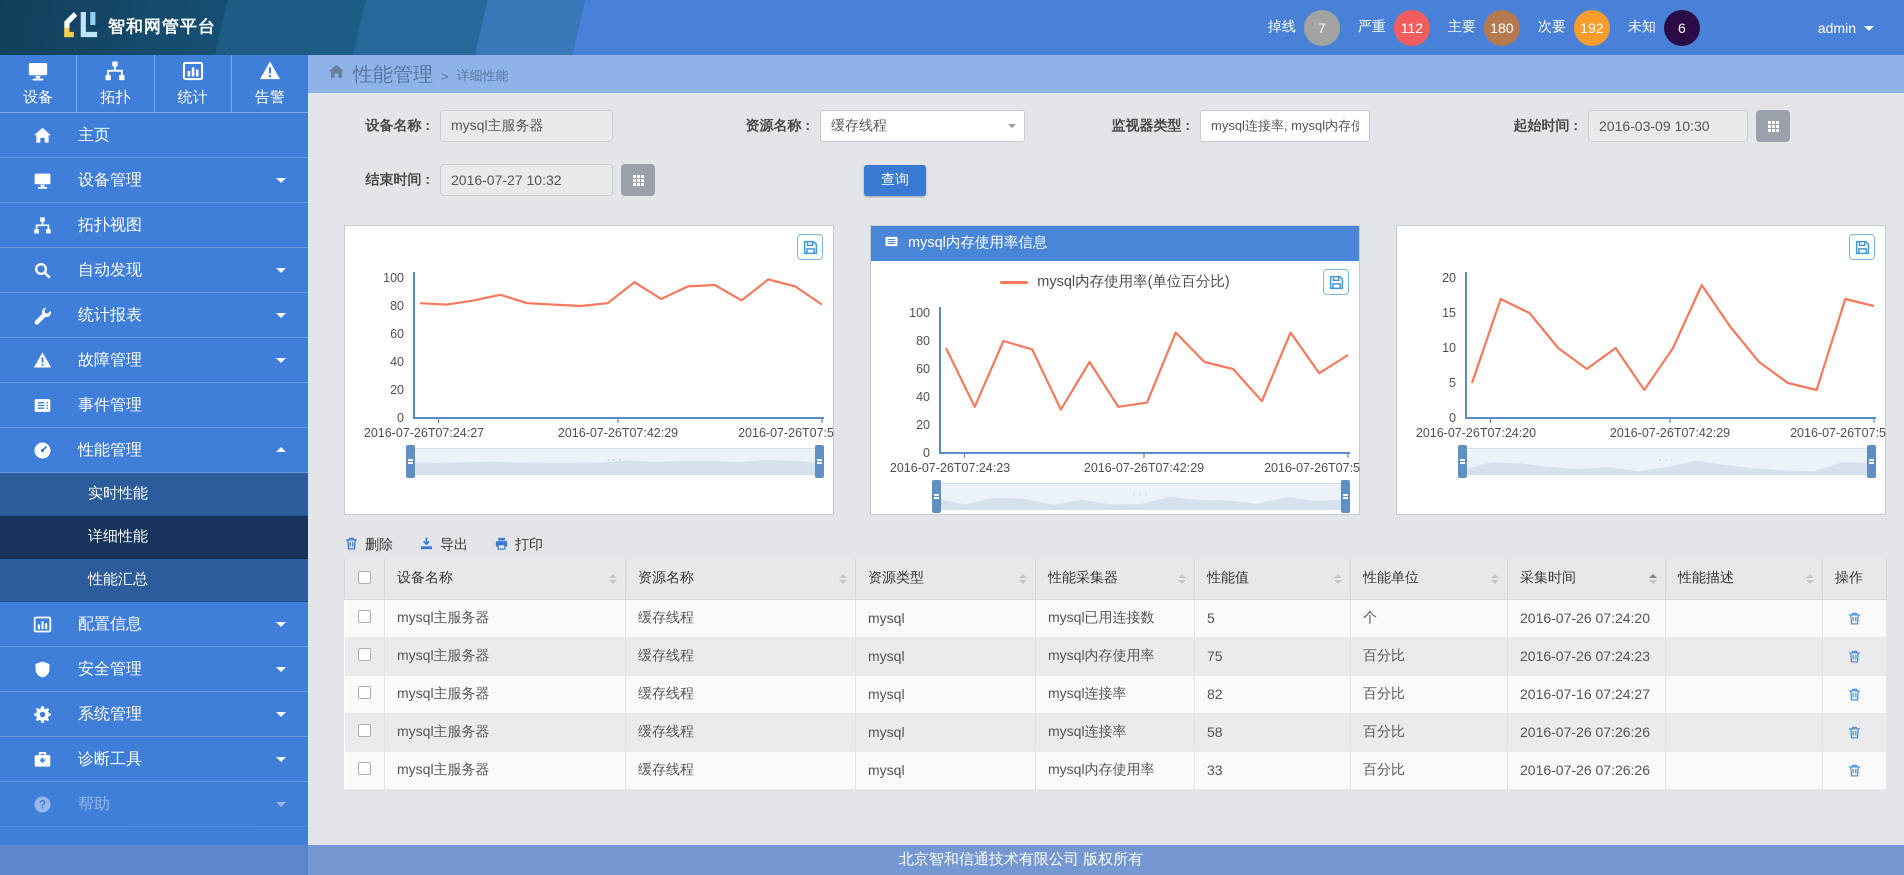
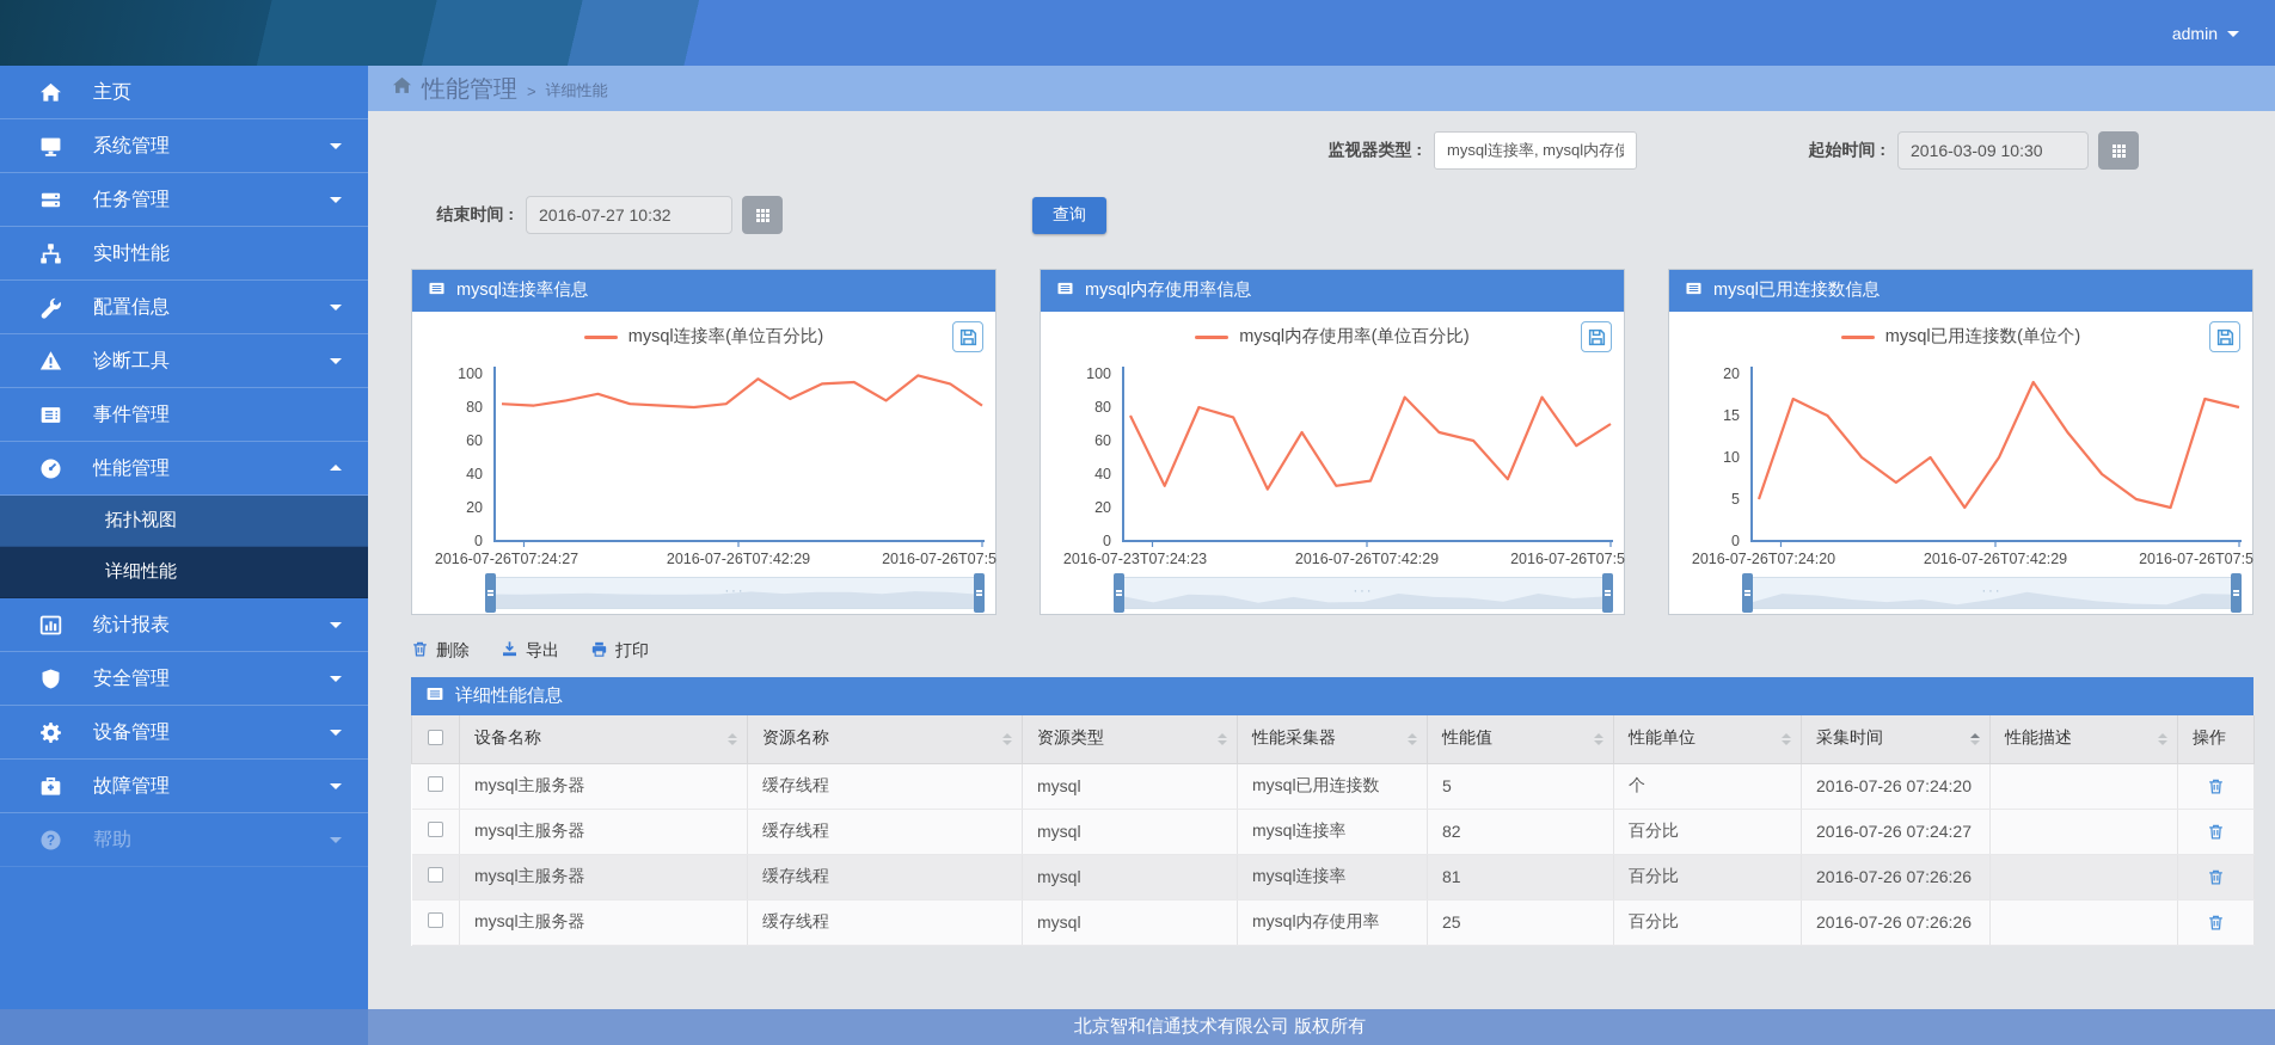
- 智和网管平台
- 掉线
- 7
- 严重
- 112
- 主要
- 180
- 次要
- 192
- 未知
- 6
  admin
- 设备
- 拓扑
- 统计
- 告警
  主页
- 设备管理
+ 系统管理
+ 任务管理
- 拓扑视图
+ 实时性能
- 自动发现
- 统计报表
+ 配置信息
- 故障管理
+ 诊断工具
  事件管理
  性能管理
- 实时性能
+ 拓扑视图
  详细性能
- 性能汇总
- 配置信息
+ 统计报表
  安全管理
- 系统管理
+ 设备管理
- 诊断工具
+ 故障管理
  ?
  帮助
  性能管理
  >
  详细性能
- 设备名称 :
- mysql主服务器
- 资源名称 :
- 缓存线程
  监视器类型 :
  mysql连接率, mysql内存使
  起始时间 :
  2016-03-09 10:30
  结束时间 :
  2016-07-27 10:32
  查询
+ mysql连接率信息
+ mysql连接率(单位百分比)
  100
  80
  60
  40
  20
  0
  2016-07-26T07:24:27
  2016-07-26T07:42:29
  2016-07-26T07:5
  ···
  mysql内存使用率信息
  mysql内存使用率(单位百分比)
  100
  80
  60
  40
  20
  0
- 2016-07-26T07:24:23
+ 2016-07-23T07:24:23
  2016-07-26T07:42:29
  2016-07-26T07:5
  ···
+ mysql已用连接数信息
+ mysql已用连接数(单位个)
  20
  15
  10
  5
  0
  2016-07-26T07:24:20
  2016-07-26T07:42:29
  2016-07-26T07:5
  ···
  删除
  导出
  打印
+ 详细性能信息
  	设备名称	资源名称	资源类型	性能采集器	性能值	性能单位	采集时间	性能描述	操作
  	mysql主服务器	缓存线程	mysql	mysql已用连接数	5	个	2016-07-26 07:24:20
- 	mysql主服务器	缓存线程	mysql	mysql内存使用率	75	百分比	2016-07-26 07:24:23
- 	mysql主服务器	缓存线程	mysql	mysql连接率	82	百分比	2016-07-16 07:24:27
+ 	mysql主服务器	缓存线程	mysql	mysql连接率	82	百分比	2016-07-26 07:24:27
- 	mysql主服务器	缓存线程	mysql	mysql连接率	58	百分比	2016-07-26 07:26:26
+ 	mysql主服务器	缓存线程	mysql	mysql连接率	81	百分比	2016-07-26 07:26:26
- 	mysql主服务器	缓存线程	mysql	mysql内存使用率	33	百分比	2016-07-26 07:26:26
+ 	mysql主服务器	缓存线程	mysql	mysql内存使用率	25	百分比	2016-07-26 07:26:26
  北京智和信通技术有限公司 版权所有
